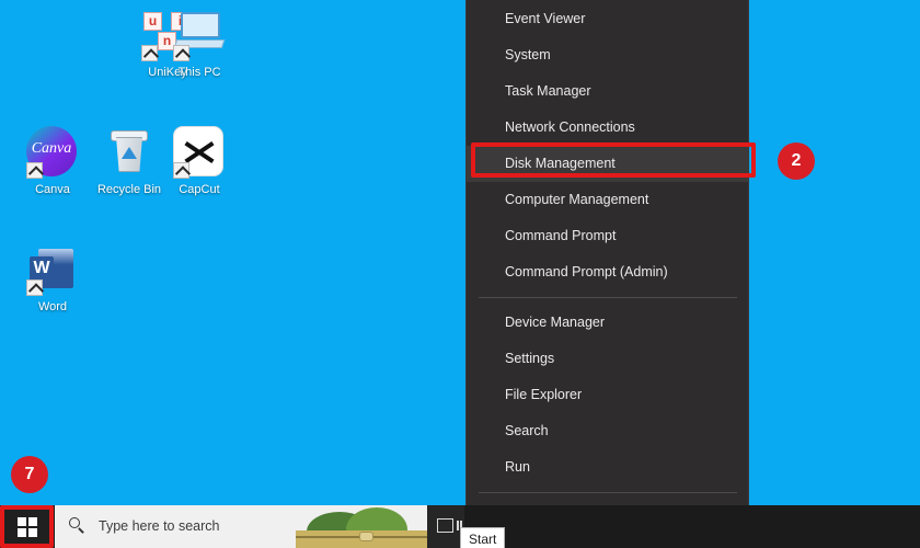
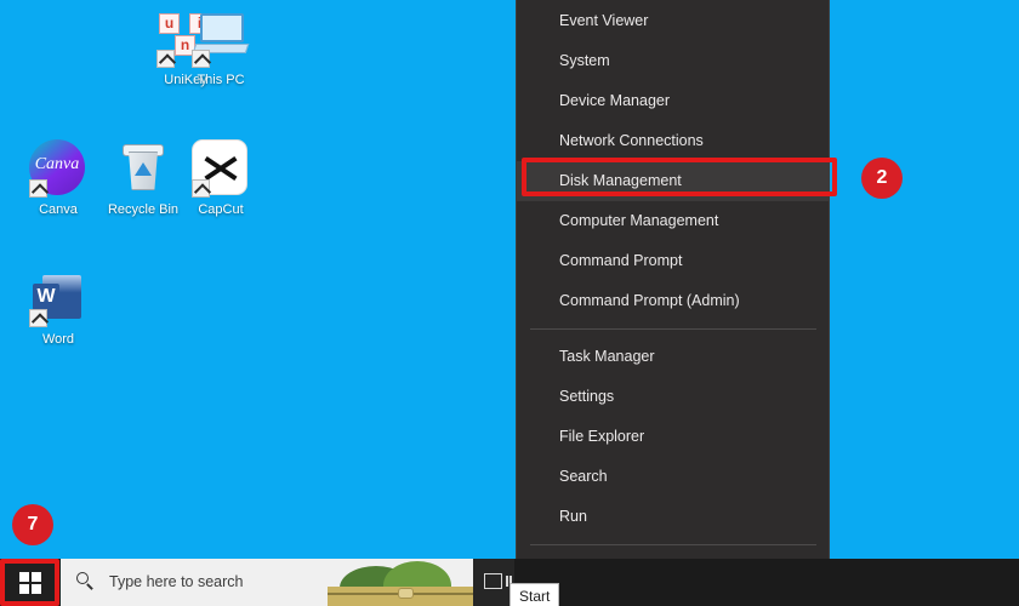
  u
  n
  UniKey
  This PC
  Canva
  Recycle Bin
  CapCut
  W
  Word
  Event Viewer
  System
- Task Manager
+ Device Manager
  Network Connections
  Disk Management
  Computer Management
  Command Prompt
  Command Prompt (Admin)
- Device Manager
+ Task Manager
  Settings
  File Explorer
  Search
  Run
  Type here to search
  Start
  7
  2
